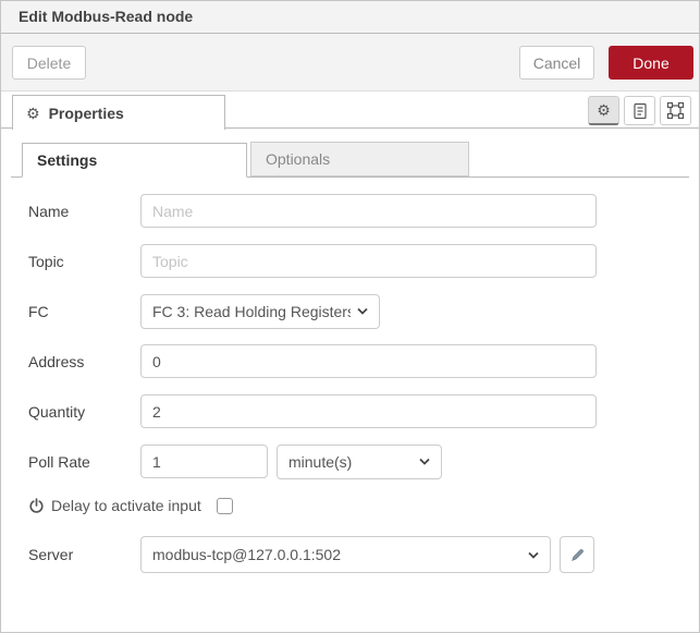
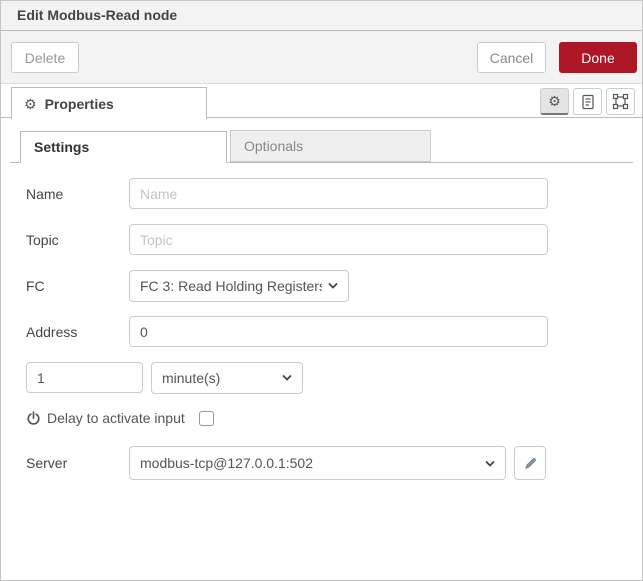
  Edit Modbus-Read node
  Delete
  Cancel
  Done
  ⚙
  Properties
  ⚙
  Settings
  Optionals
  Name
  Name
  Topic
  Topic
  FC
  FC 3: Read Holding Register
  Address
  0
- Quantity
- 2
- Poll Rate
  1
  minute(s)
  Delay to activate input
  Server
  modbus-tcp@127.0.0.1:502
